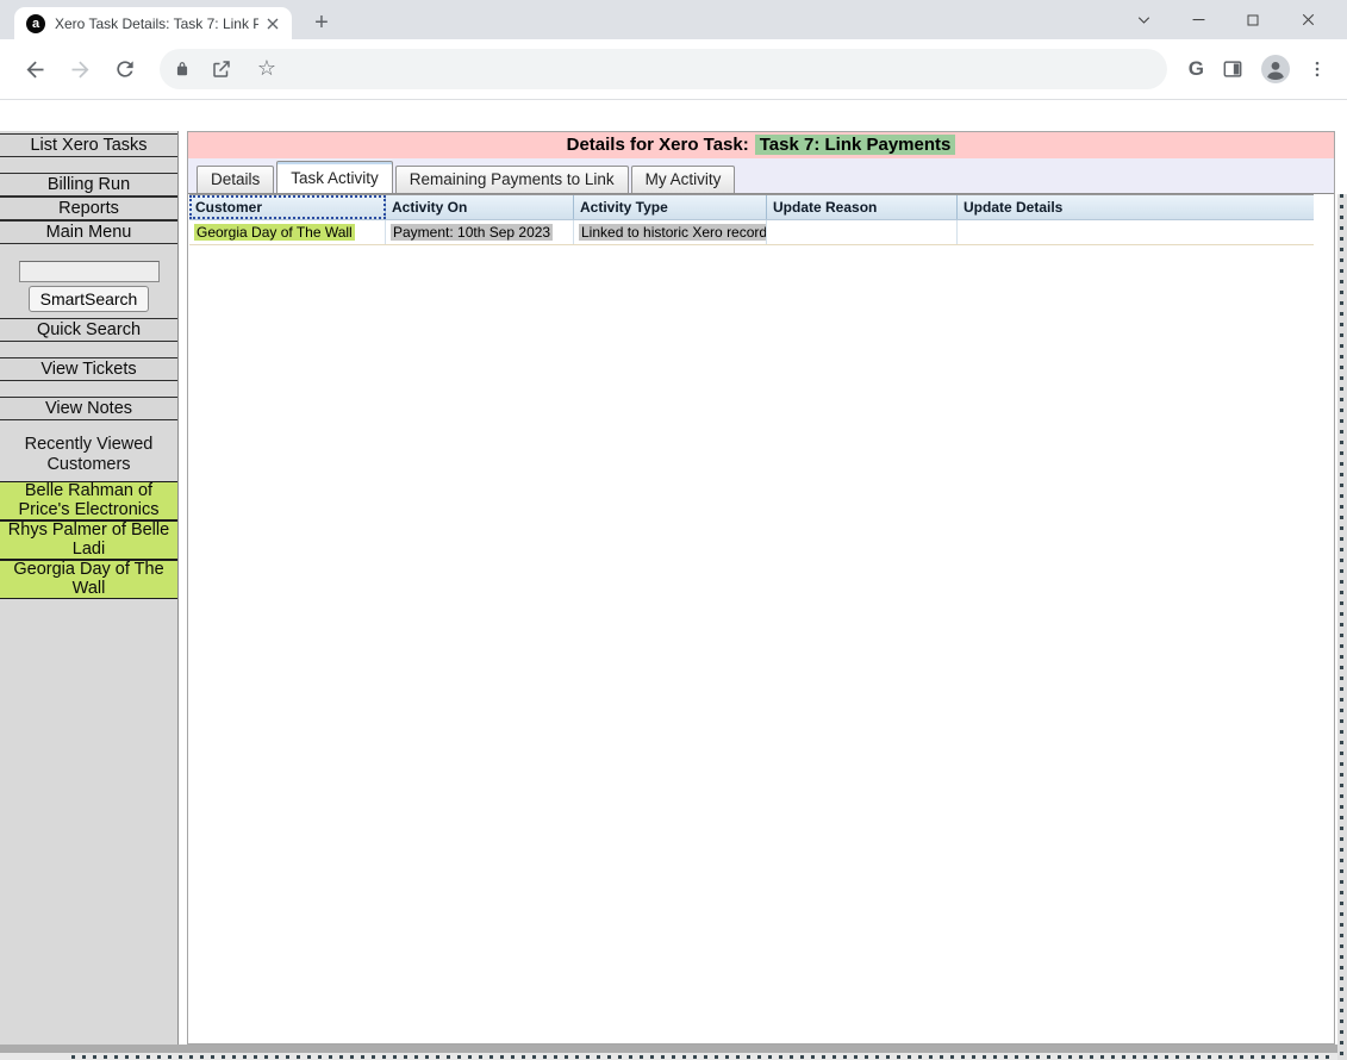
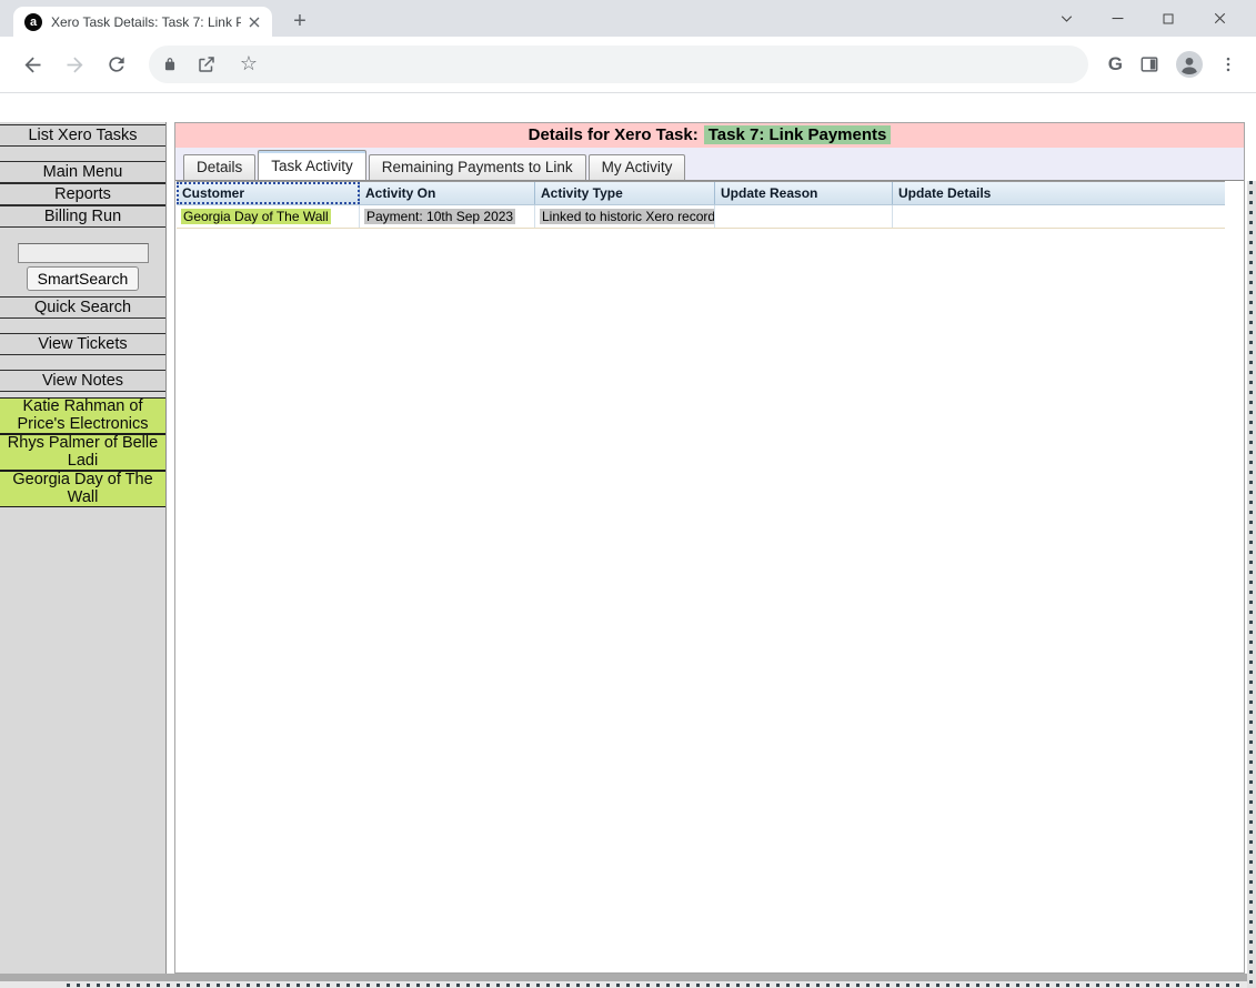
  a
  Xero Task Details: Task 7: Link P
  +
  ☆
  G
  List Xero Tasks
- Billing Run
+ Main Menu
  Reports
- Main Menu
+ Billing Run
  SmartSearch
  Quick Search
  View Tickets
  View Notes
- Recently Viewed Customers
- Belle Rahman of Price's Electronics
+ Katie Rahman of Price's Electronics
  Rhys Palmer of Belle Ladi
  Georgia Day of The Wall
  Details for Xero Task: Task 7: Link Payments
  Details
  Task Activity
  Remaining Payments to Link
  My Activity
  Customer
  Activity On
  Activity Type
  Update Reason
  Update Details
  Georgia Day of The Wall
  Payment: 10th Sep 2023
  Linked to historic Xero record
